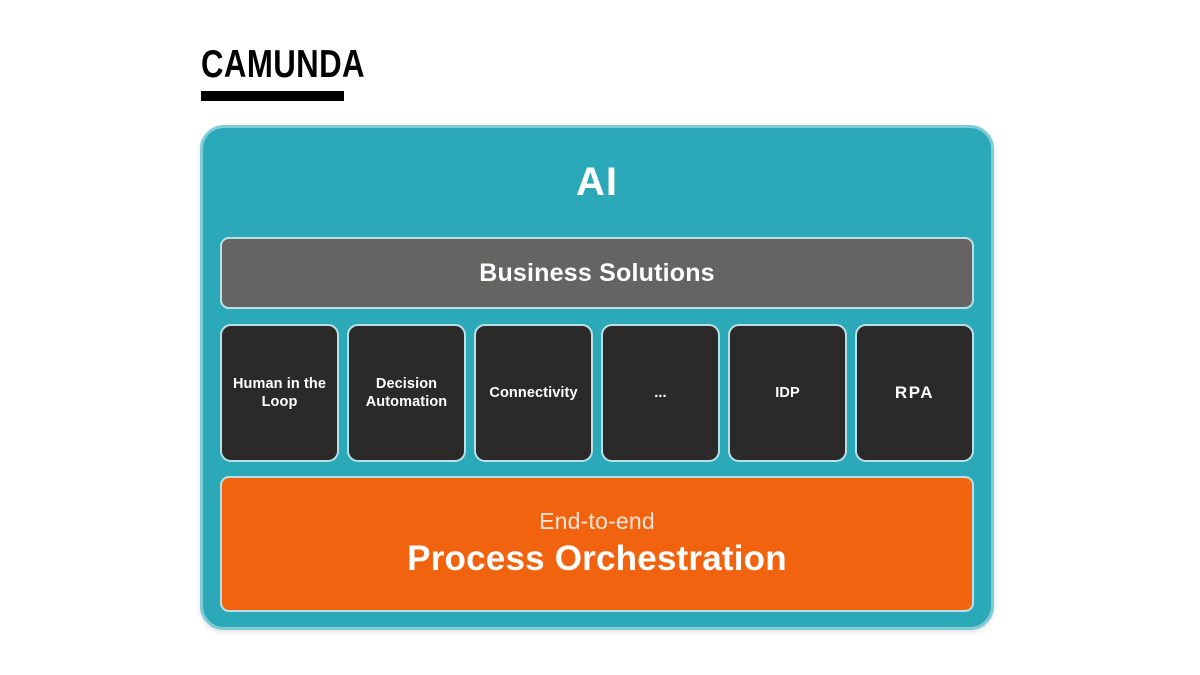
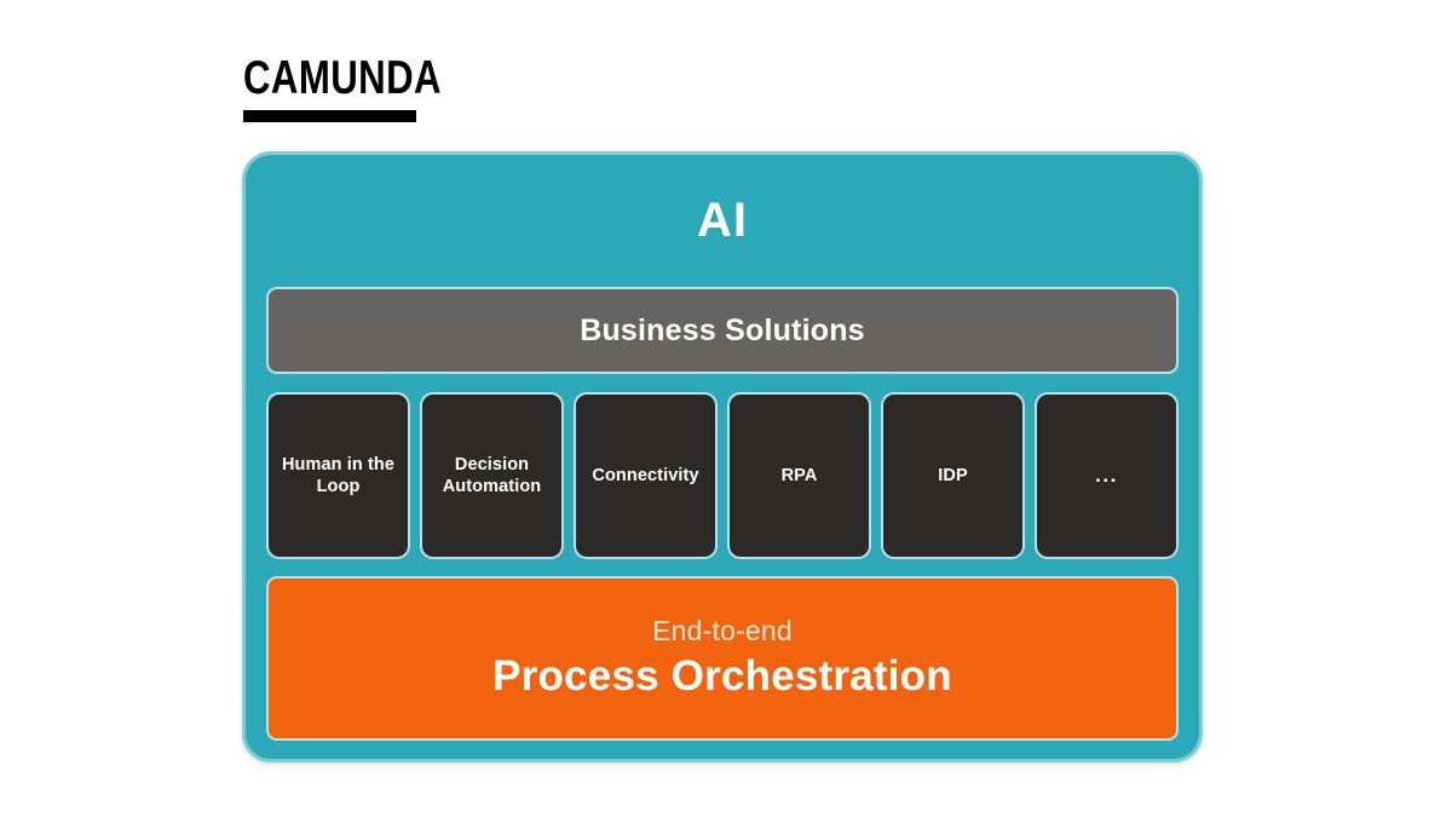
  CAMUNDA
  AI
  Business Solutions
  Human in the Loop
  Decision Automation
  Connectivity
- ...
+ RPA
  IDP
- RPA
+ ...
  End-to-end
  Process Orchestration
